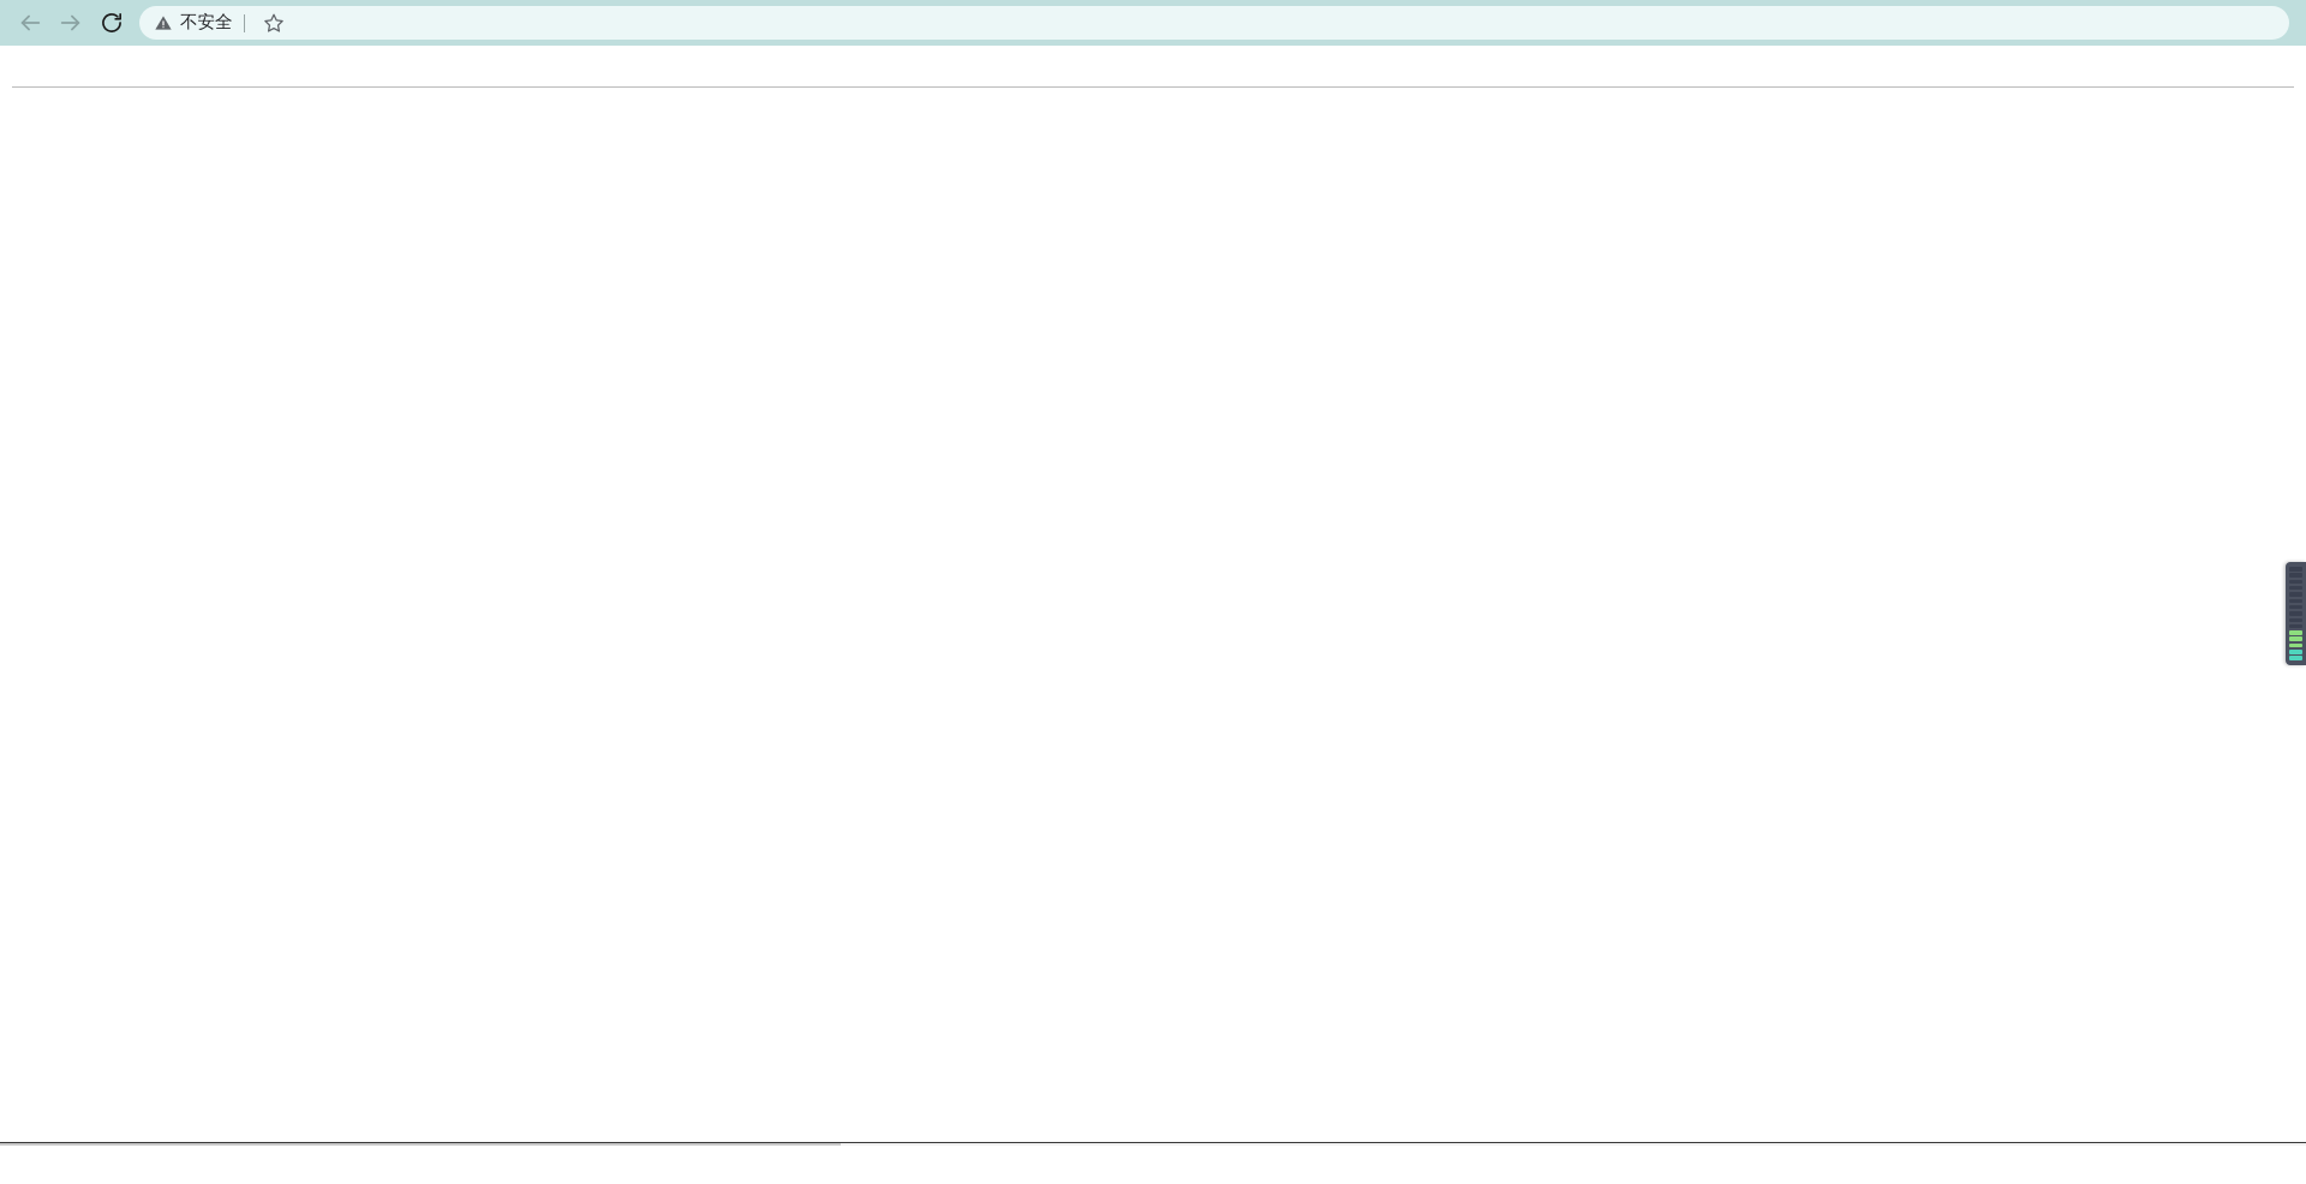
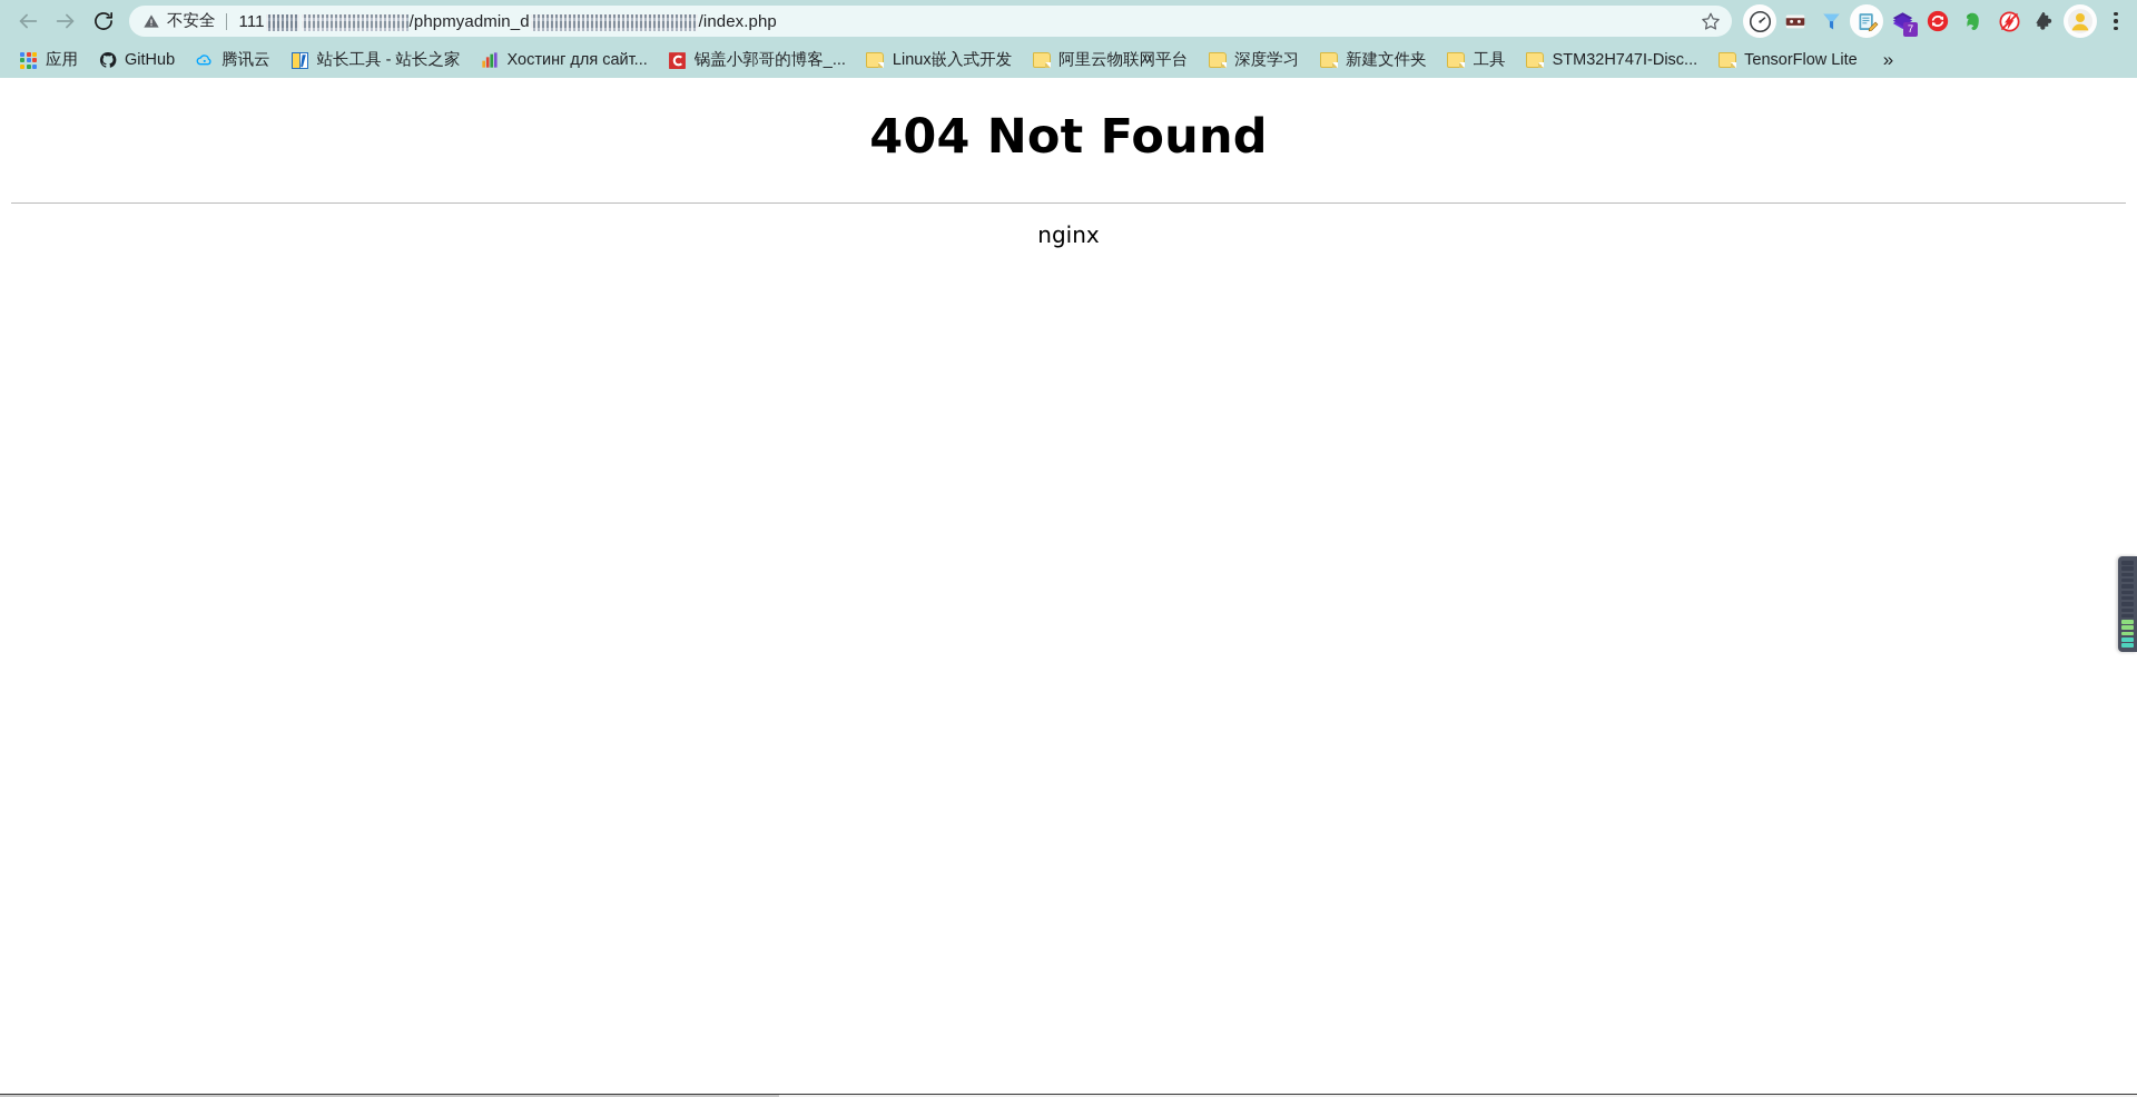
  不安全
+ 111
+ /phpmyadmin_d
+ /index.php
+ 7
+ 应用
+ GitHub
+ 腾讯云
+ 站长工具 - 站长之家
+ Хостинг для сайт...
+ 锅盖小郭哥的博客_...
+ Linux嵌入式开发
+ 阿里云物联网平台
+ 深度学习
+ 新建文件夹
+ 工具
+ STM32H747I-Disc...
+ TensorFlow Lite
+ »
+ 404 Not Found
+ nginx
